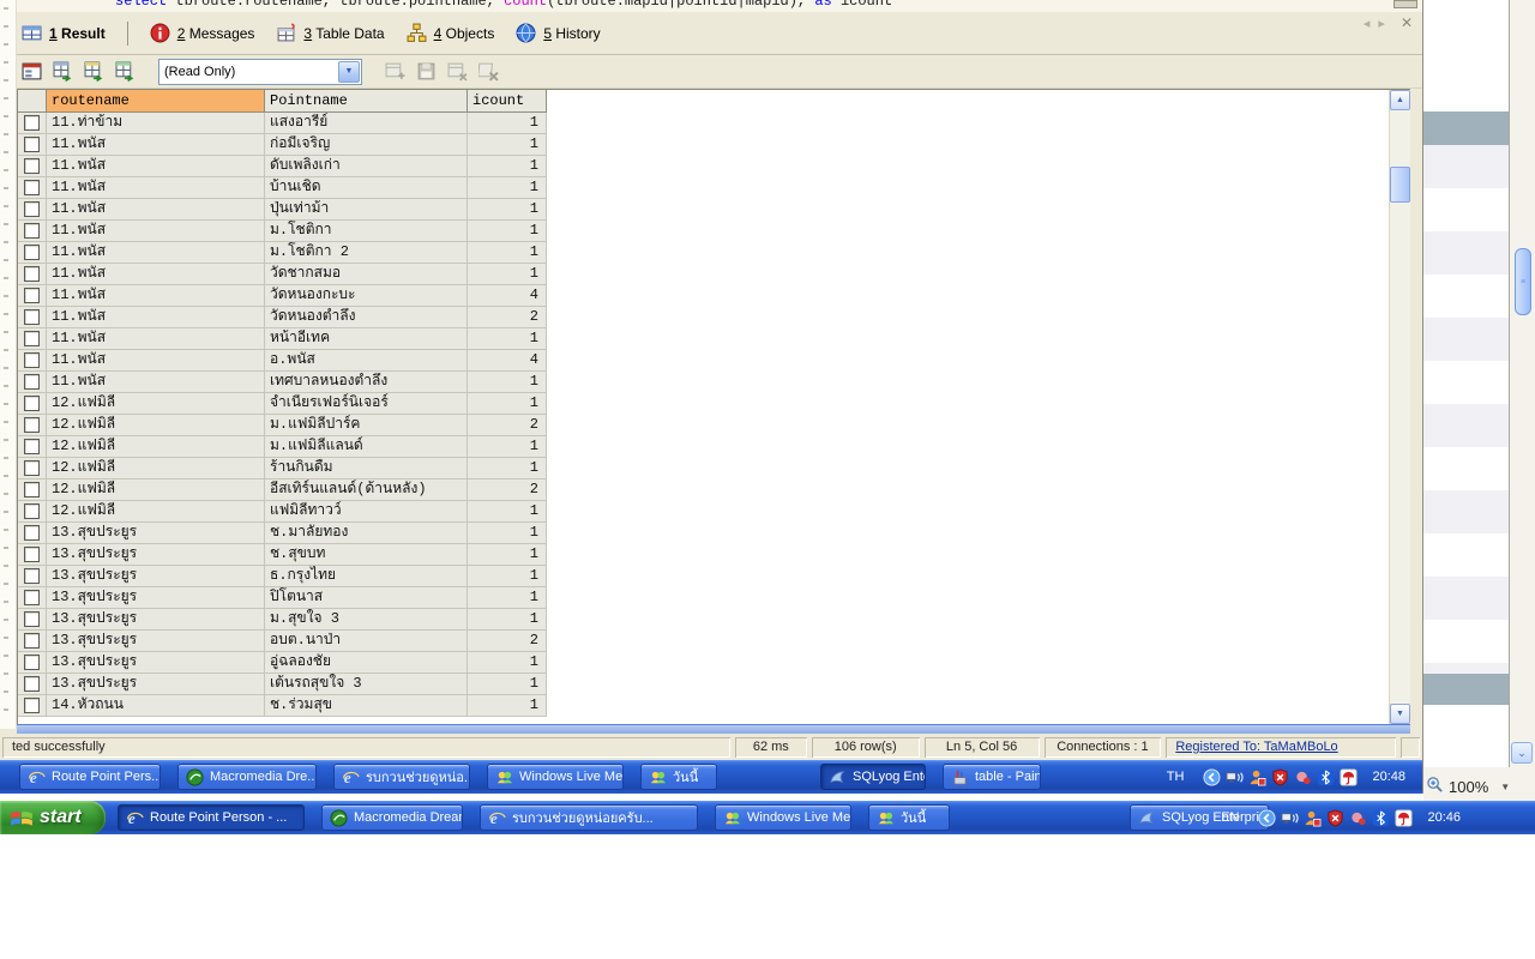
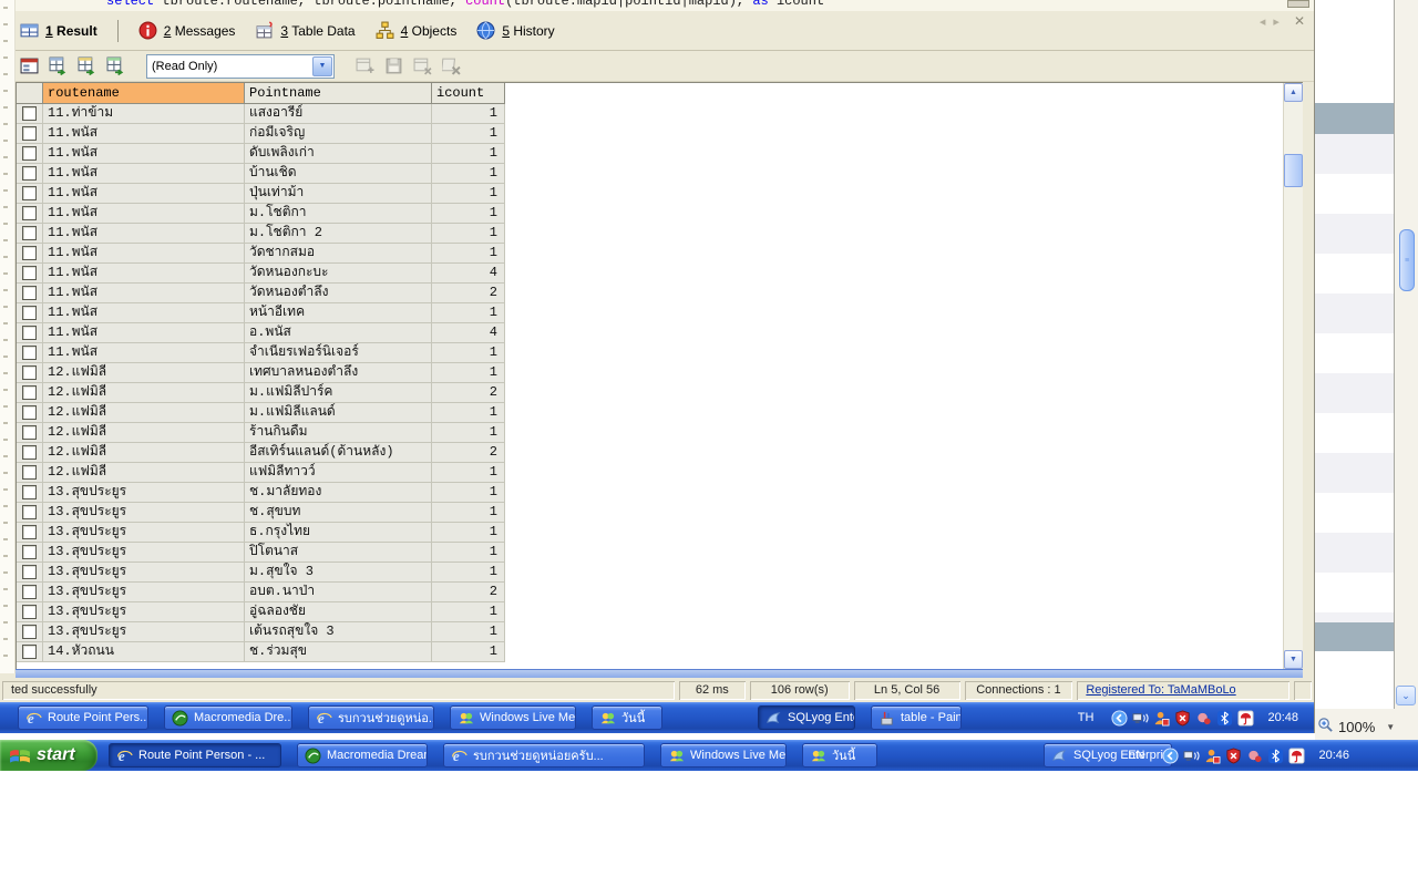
  select tbroute.routename, tbroute.pointname, count(tbroute.mapid|pointid|mapid), as icount
  1 Result
  2 Messages
  3 Table Data
  4 Objects
  5 History
  ◂
  ▸
  ✕
  (Read Only)
  routename
  Pointname
  icount
  11.ท่าข้าม
  แสงอารีย์
  1
  11.พนัส
  ก่อมีเจริญ
  1
  11.พนัส
  ดับเพลิงเก่า
  1
  11.พนัส
  บ้านเชิด
  1
  11.พนัส
  ปุ่นเท่าม้า
  1
  11.พนัส
  ม.โชติกา
  1
  11.พนัส
  ม.โชติกา 2
  1
  11.พนัส
  วัดชากสมอ
  1
  11.พนัส
  วัดหนองกะบะ
  4
  11.พนัส
  วัดหนองตำลึง
  2
  11.พนัส
  หน้าอีเทค
  1
  11.พนัส
  อ.พนัส
  4
  11.พนัส
- เทศบาลหนองตำลึง
+ จำเนียรเฟอร์นิเจอร์
  1
  12.แฟมิลี่
- จำเนียรเฟอร์นิเจอร์
+ เทศบาลหนองตำลึง
  1
  12.แฟมิลี่
  ม.แฟมิลี่ปาร์ค
  2
  12.แฟมิลี่
  ม.แฟมิลี่แลนด์
  1
  12.แฟมิลี่
  ร้านกินดื่ม
  1
  12.แฟมิลี่
  อีสเทิร์นแลนด์(ด้านหลัง)
  2
  12.แฟมิลี่
  แฟมิลี่ทาวว์
  1
  13.สุขประยูร
  ช.มาลัยทอง
  1
  13.สุขประยูร
  ช.สุขบท
  1
  13.สุขประยูร
  ธ.กรุงไทย
  1
  13.สุขประยูร
  ปิโตนาส
  1
  13.สุขประยูร
  ม.สุขใจ 3
  1
  13.สุขประยูร
  อบต.นาป่า
  2
  13.สุขประยูร
  อู่ฉลองชัย
  1
  13.สุขประยูร
  เต้นรถสุขใจ 3
  1
  14.หัวถนน
  ช.ร่วมสุข
  1
  ted successfully
  62 ms
  106 row(s)
  Ln 5, Col 56
  Connections : 1
  Registered To: TaMaMBoLo
  e
  Route Point Pers..
  Macromedia Dre..
  e
  รบกวนช่วยดูหน่อ.
  Windows Live Me
  วันนี้
  table - Pain
  TH
  20:48
  ⌄
  100%
  ▼
  start
  e
  Route Point Person - ...
  Macromedia Drea
  e
  รบกวนช่วยดูหน่อยครับ...
  วันนี้
  SQLyog Enterpri
  EN
  20:46
